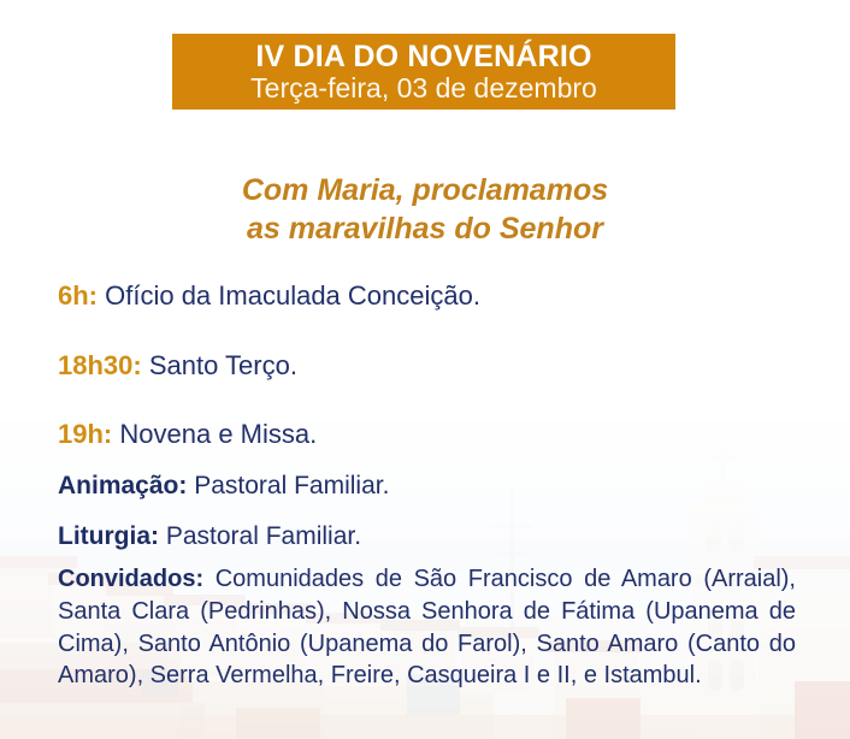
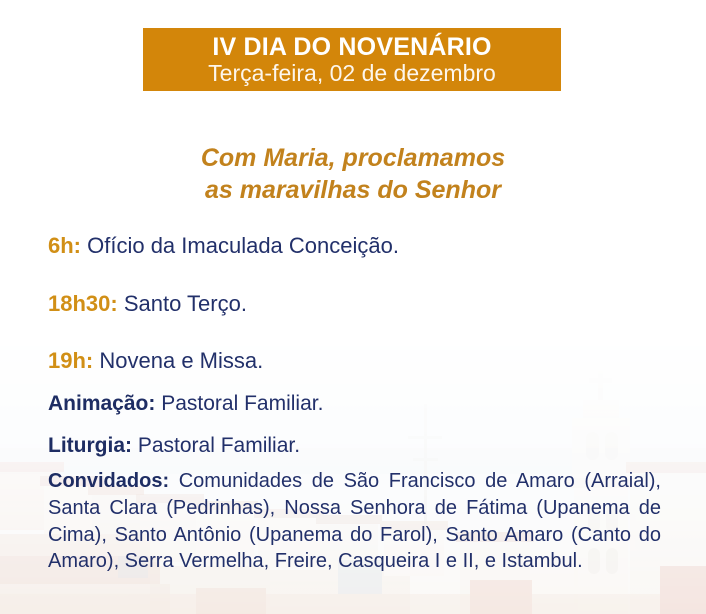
  IV DIA DO NOVENÁRIO
- Terça-feira, 03 de dezembro
+ Terça-feira, 02 de dezembro
  Com Maria, proclamamos
  as maravilhas do Senhor
  6h: Ofício da Imaculada Conceição.
  18h30: Santo Terço.
  19h: Novena e Missa.
  Animação: Pastoral Familiar.
  Liturgia: Pastoral Familiar.
  Convidados: Comunidades de São Francisco de Amaro (Arraial), Santa Clara (Pedrinhas), Nossa Senhora de Fátima (Upanema de Cima), Santo Antônio (Upanema do Farol), Santo Amaro (Canto do Amaro), Serra Vermelha, Freire, Casqueira I e II, e Istambul.
